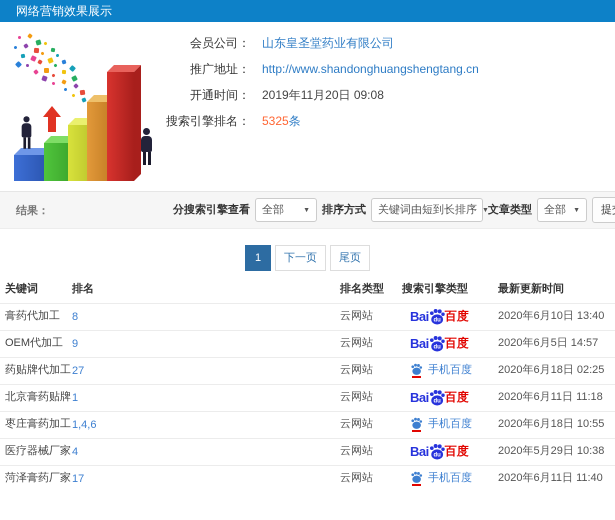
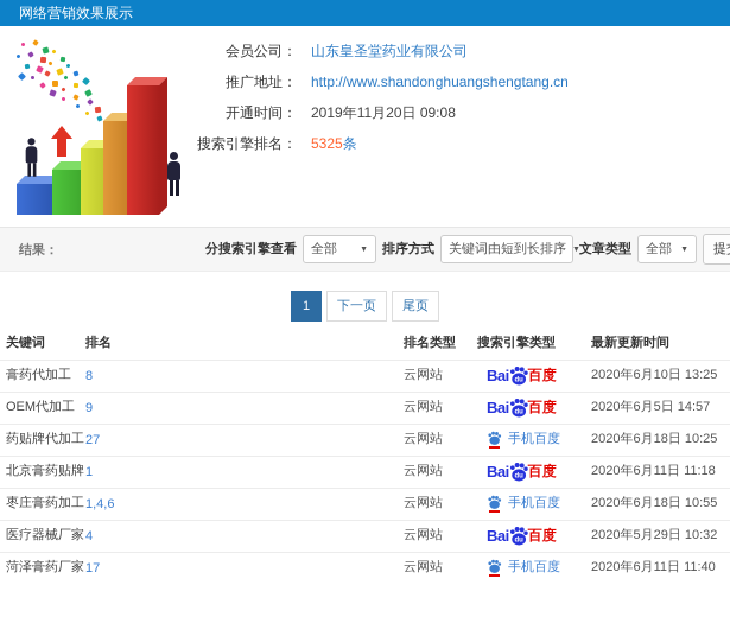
  网络营销效果展示
  会员公司：
  山东皇圣堂药业有限公司
  推广地址：
  http://www.shandonghuangshengtang.cn
  开通时间：
  2019年11月20日 09:08
  搜索引擎排名：
  5325条
  结果：
  分搜索引擎查看
  全部
  排序方式
  关键词由短到长排序
  文章类型
  全部
  1
  下一页
  尾页
  关键词	排名	排名类型	搜索引擎类型	最新更新时间
- 膏药代加工	8	云网站	Bai 百度	2020年6月10日 13:40
+ 膏药代加工	8	云网站	Bai 百度	2020年6月10日 13:25
  OEM代加工	9	云网站	Bai 百度	2020年6月5日 14:57
- 药贴牌代加工	27	云网站	手机百度	2020年6月18日 02:25
+ 药贴牌代加工	27	云网站	手机百度	2020年6月18日 10:25
  北京膏药贴牌	1	云网站	Bai 百度	2020年6月11日 11:18
  枣庄膏药加工	1,4,6	云网站	手机百度	2020年6月18日 10:55
- 医疗器械厂家	4	云网站	Bai 百度	2020年5月29日 10:38
+ 医疗器械厂家	4	云网站	Bai 百度	2020年5月29日 10:32
  菏泽膏药厂家	17	云网站	手机百度	2020年6月11日 11:40
